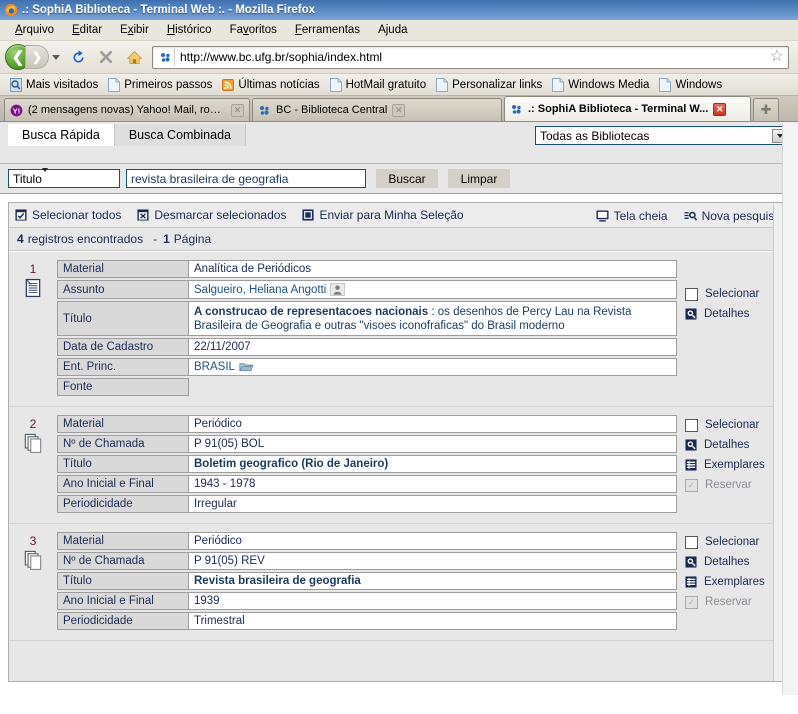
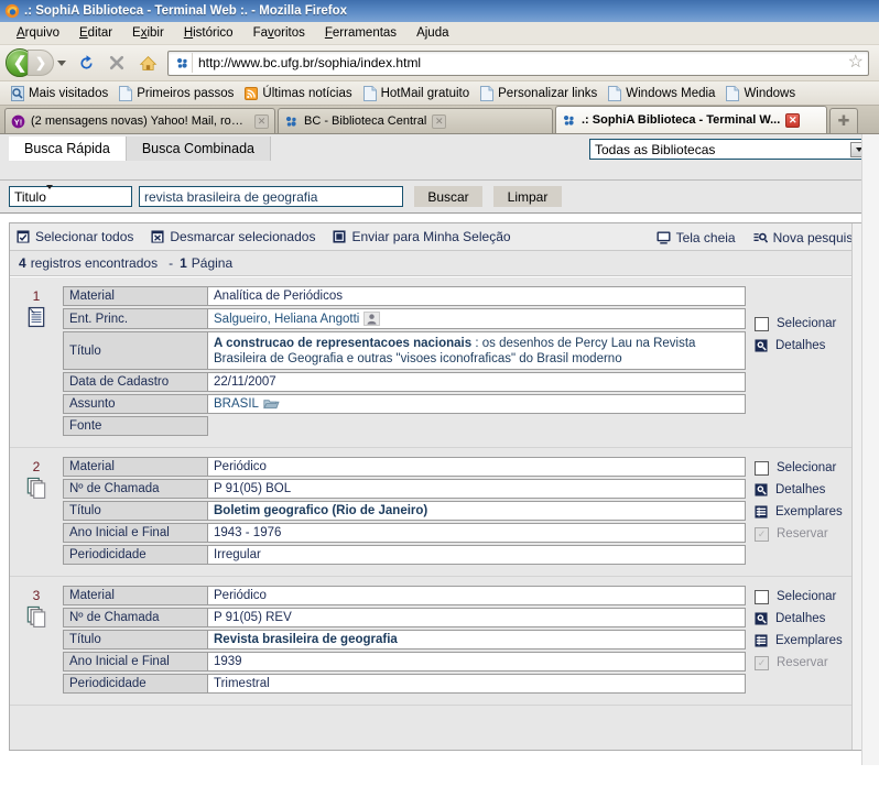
  .: SophiA Biblioteca - Terminal Web :. - Mozilla Firefox
  Arquivo
  Editar
  Exibir
  Histórico
  Favoritos
  Ferramentas
  Ajuda
  ❮
  ❯
  http://www.bc.ufg.br/sophia/index.html
  ☆
  Mais visitados
  Primeiros passos
  Últimas notícias
  HotMail gratuito
  Personalizar links
  Windows Media
  Windows
  Y!
  (2 mensagens novas) Yahoo! Mail, rose.
  ✕
  BC - Biblioteca Central
  ✕
  .: SophiA Biblioteca - Terminal W...
  ✕
  ✚
  Busca Rápida
  Busca Combinada
  Todas as Bibliotecas
  Titulo
  revista brasileira de geografia
  Buscar
  Limpar
  Selecionar todos
  Desmarcar selecionados
  Enviar para Minha Seleção
  Tela cheia
  Nova pesquis
  4
  registros encontrados
  -
  1
  Página
  1
  Material
  Analítica de Periódicos
- Assunto
+ Ent. Princ.
  Salgueiro, Heliana Angotti
  Título
  A construcao de representacoes nacionais : os desenhos de Percy Lau na Revista Brasileira de Geografia e outras "visoes iconofraficas" do Brasil moderno
  Data de Cadastro
  22/11/2007
- Ent. Princ.
+ Assunto
  BRASIL
  Fonte
  Selecionar
  Detalhes
  2
  Material
  Periódico
  Nº de Chamada
  P 91(05) BOL
  Título
  Boletim geografico (Rio de Janeiro)
  Ano Inicial e Final
- 1943 - 1978
+ 1943 - 1976
  Periodicidade
  Irregular
  Selecionar
  Detalhes
  Exemplares
  ✓
  Reservar
  3
  Material
  Periódico
  Nº de Chamada
  P 91(05) REV
  Título
  Revista brasileira de geografia
  Ano Inicial e Final
  1939
  Periodicidade
  Trimestral
  Selecionar
  Detalhes
  Exemplares
  ✓
  Reservar
